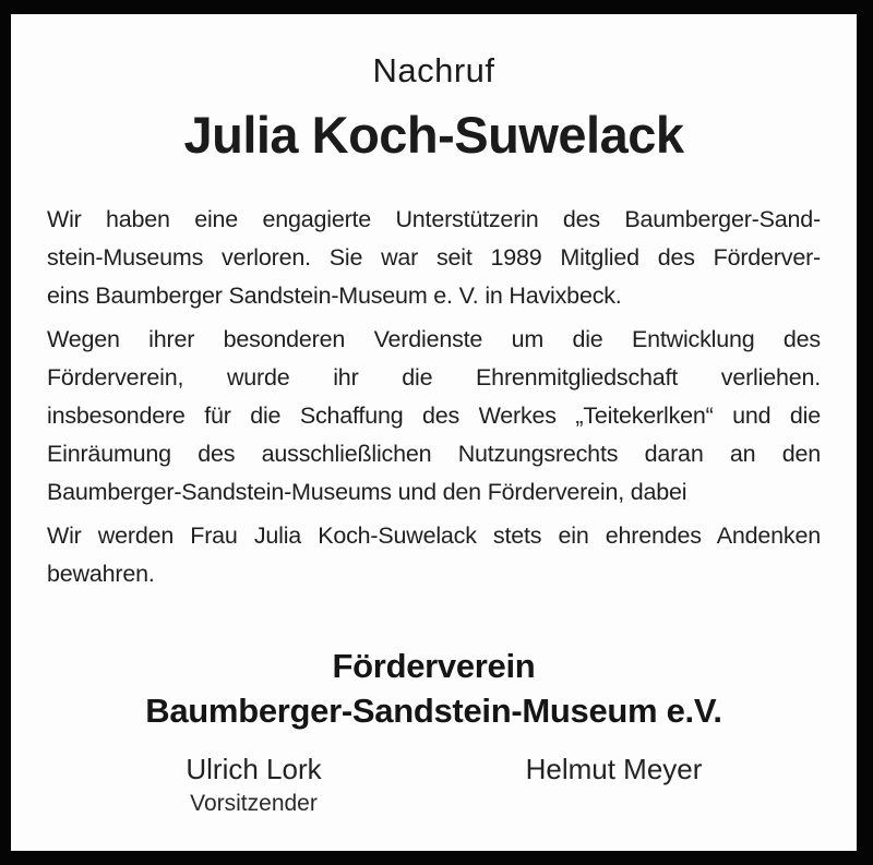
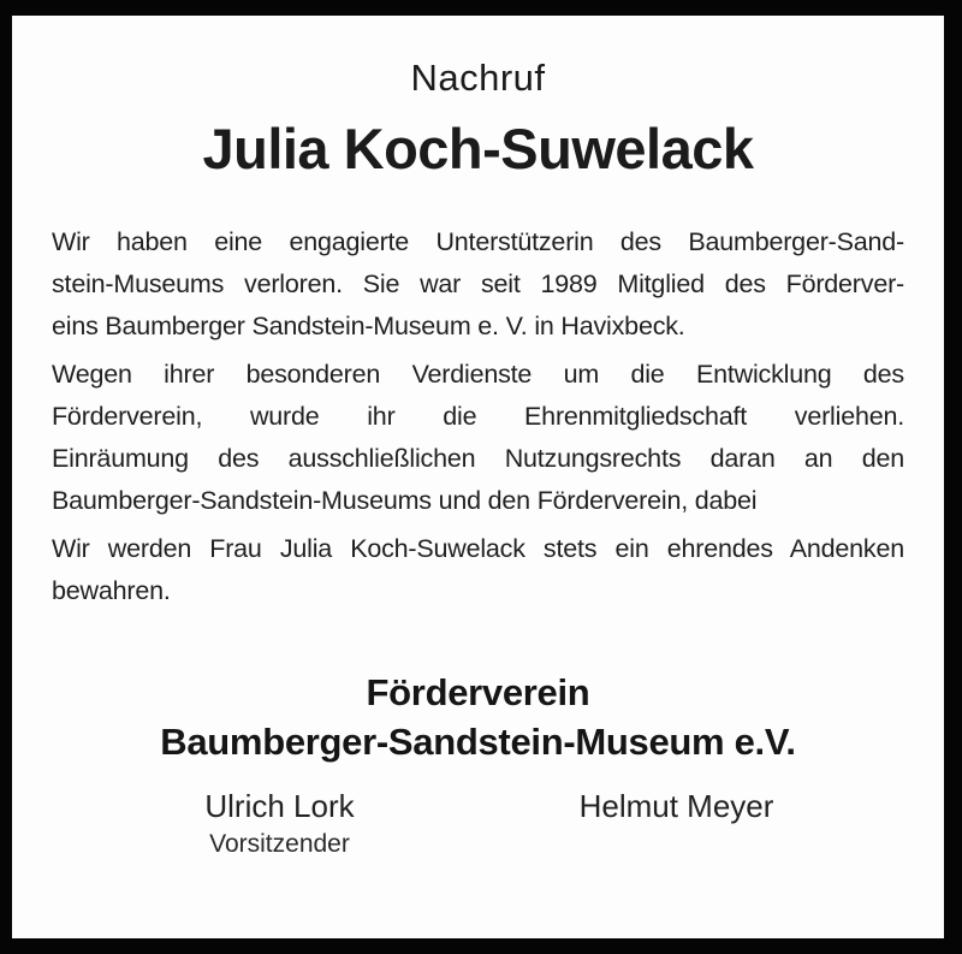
  Nachruf
  Julia Koch-Suwelack
  Wir haben eine engagierte Unterstützerin des Baumberger-Sand-
  stein-Museums verloren. Sie war seit 1989 Mitglied des Förderver-
  eins Baumberger Sandstein-Museum e. V. in Havixbeck.
  Wegen ihrer besonderen Verdienste um die Entwicklung des
  Förderverein, wurde ihr die Ehrenmitgliedschaft verliehen.
- insbesondere für die Schaffung des Werkes „Teitekerlken“ und die
  Einräumung des ausschließlichen Nutzungsrechts daran an den
  Baumberger-Sandstein-Museums und den Förderverein, dabei
  Wir werden Frau Julia Koch-Suwelack stets ein ehrendes Andenken
  bewahren.
  Förderverein
  Baumberger-Sandstein-Museum e.V.
  Ulrich Lork
  Vorsitzender
  Helmut Meyer
